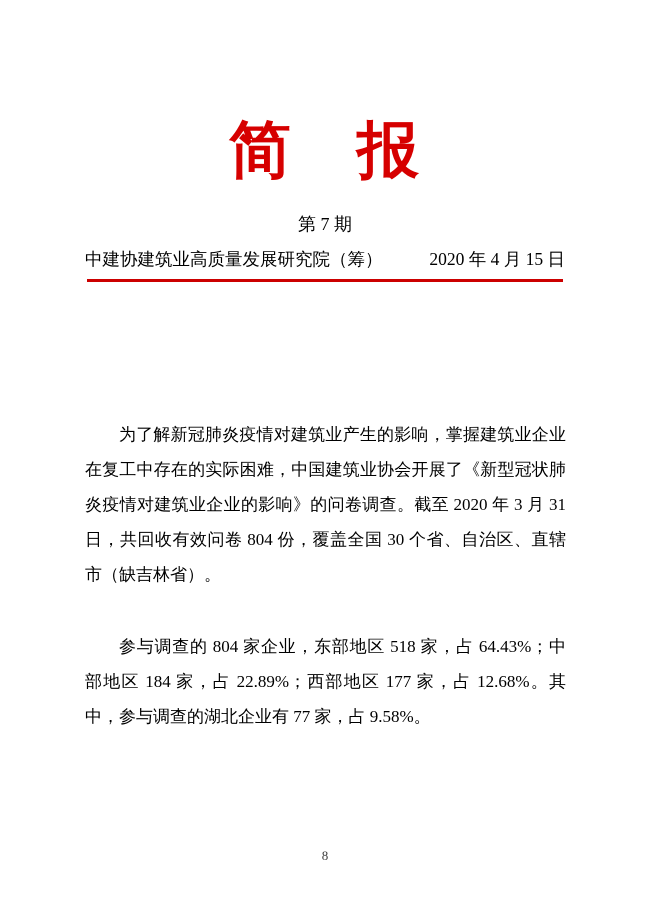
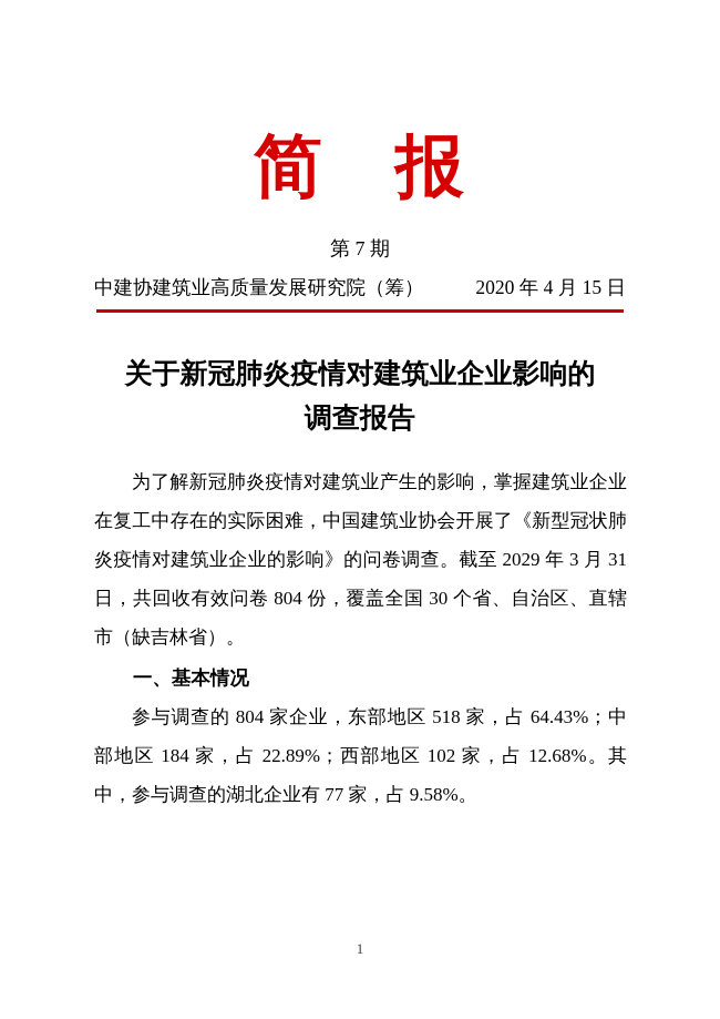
  简 报
  第 7 期
  中建协建筑业高质量发展研究院（筹）
  2020 年 4 月 15 日
+ 关于新冠肺炎疫情对建筑业企业影响的
+ 调查报告
- 为了解新冠肺炎疫情对建筑业产生的影响，掌握建筑业企业在复工中存在的实际困难，中国建筑业协会开展了《新型冠状肺炎疫情对建筑业企业的影响》的问卷调查。截至 2020 年 3 月 31 日，共回收有效问卷 804 份，覆盖全国 30 个省、自治区、直辖市（缺吉林省）。
+ 为了解新冠肺炎疫情对建筑业产生的影响，掌握建筑业企业在复工中存在的实际困难，中国建筑业协会开展了《新型冠状肺炎疫情对建筑业企业的影响》的问卷调查。截至 2029 年 3 月 31 日，共回收有效问卷 804 份，覆盖全国 30 个省、自治区、直辖市（缺吉林省）。
+ 一、基本情况
- 参与调查的 804 家企业，东部地区 518 家，占 64.43%；中部地区 184 家，占 22.89%；西部地区 177 家，占 12.68%。其中，参与调查的湖北企业有 77 家，占 9.58%。
+ 参与调查的 804 家企业，东部地区 518 家，占 64.43%；中部地区 184 家，占 22.89%；西部地区 102 家，占 12.68%。其中，参与调查的湖北企业有 77 家，占 9.58%。
- 8
+ 1
